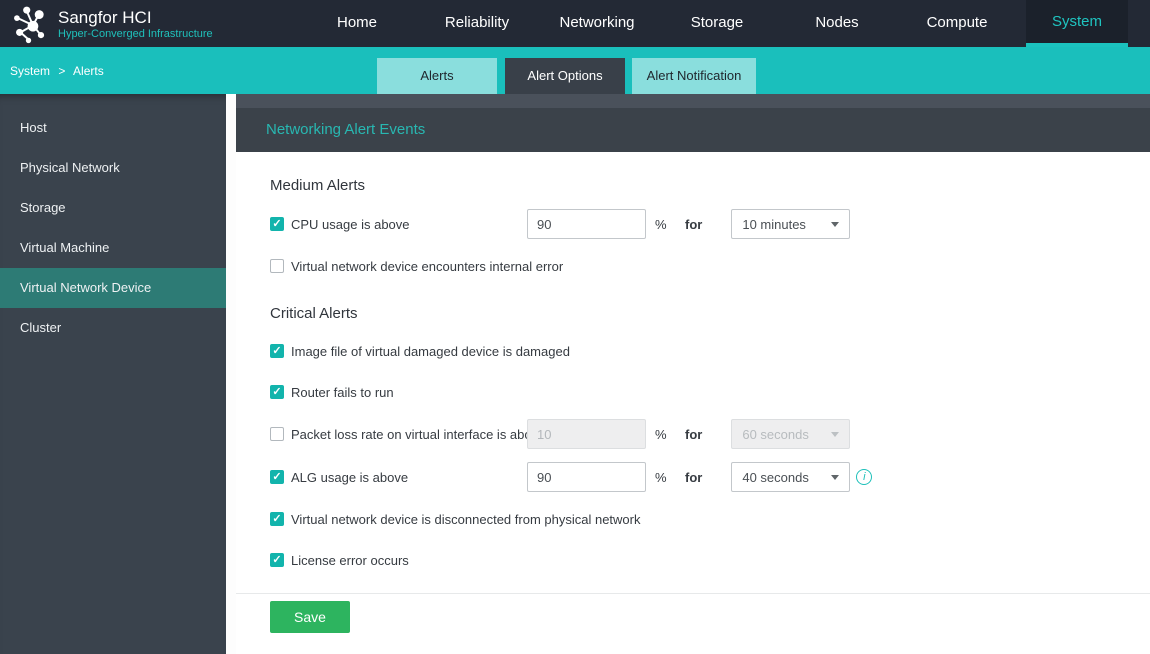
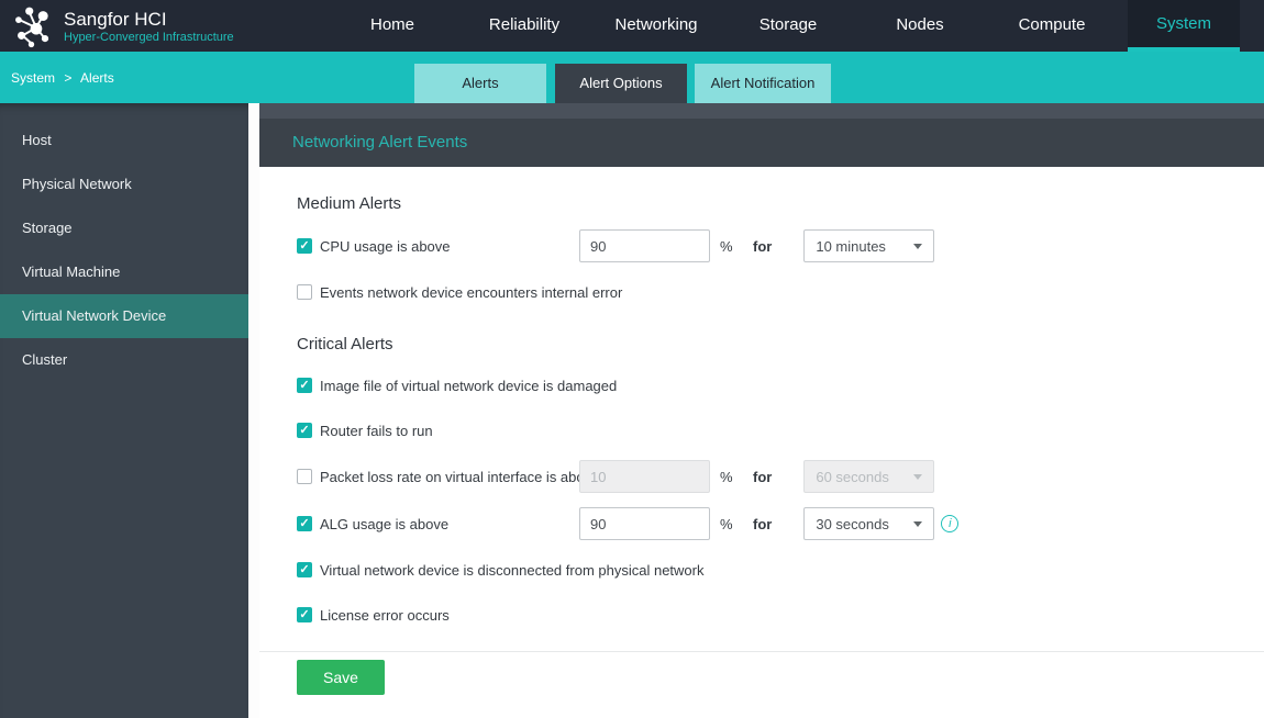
  Sangfor HCI
  Hyper-Converged Infrastructure
  Home
  Reliability
  Networking
  Storage
  Nodes
  Compute
  System
  System > Alerts
  Alerts
  Alert Options
  Alert Notification
  Host
  Physical Network
  Storage
  Virtual Machine
  Virtual Network Device
  Cluster
  Networking Alert Events
  Medium Alerts
  ✓
  CPU usage is above
  90
  %
  for
  10 minutes
- Virtual network device encounters internal error
+ Events network device encounters internal error
  Critical Alerts
  ✓
- Image file of virtual damaged device is damaged
+ Image file of virtual network device is damaged
  ✓
  Router fails to run
  Packet loss rate on virtual interface is ab
  10
  %
  for
  60 seconds
  ✓
  ALG usage is above
  90
  %
  for
- 40 seconds
+ 30 seconds
  i
  ✓
  Virtual network device is disconnected from physical network
  ✓
  License error occurs
  Save
